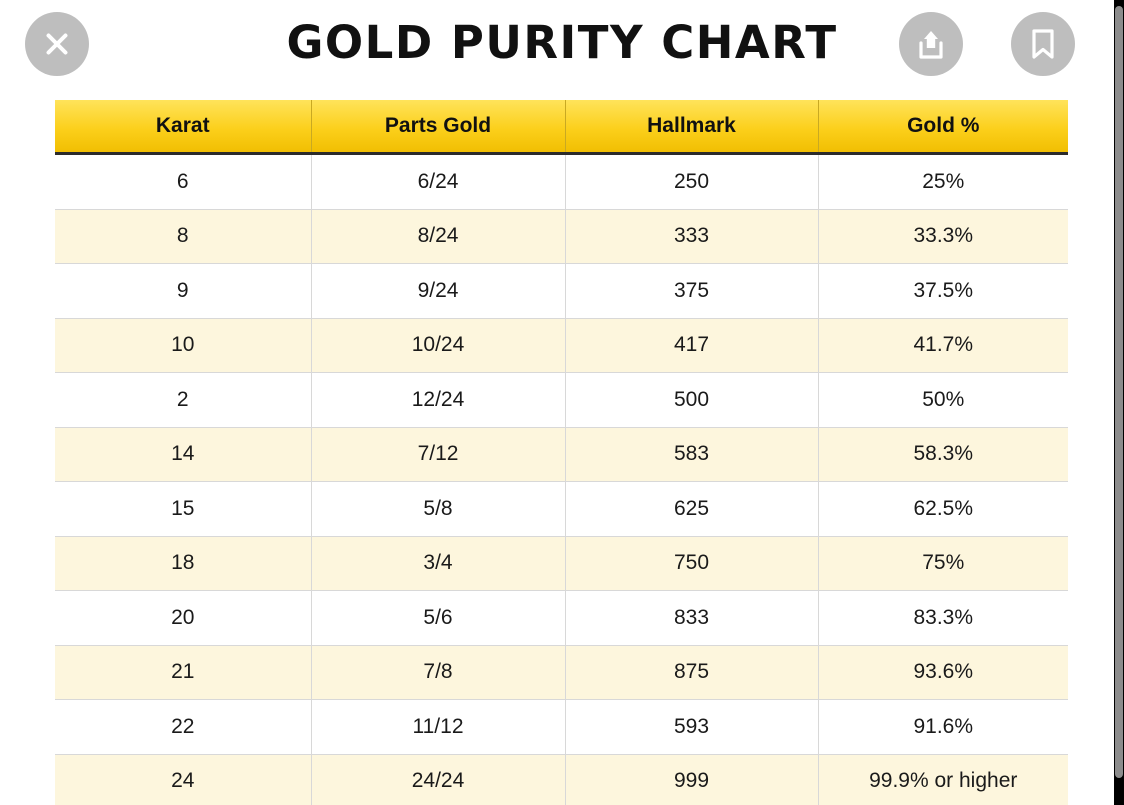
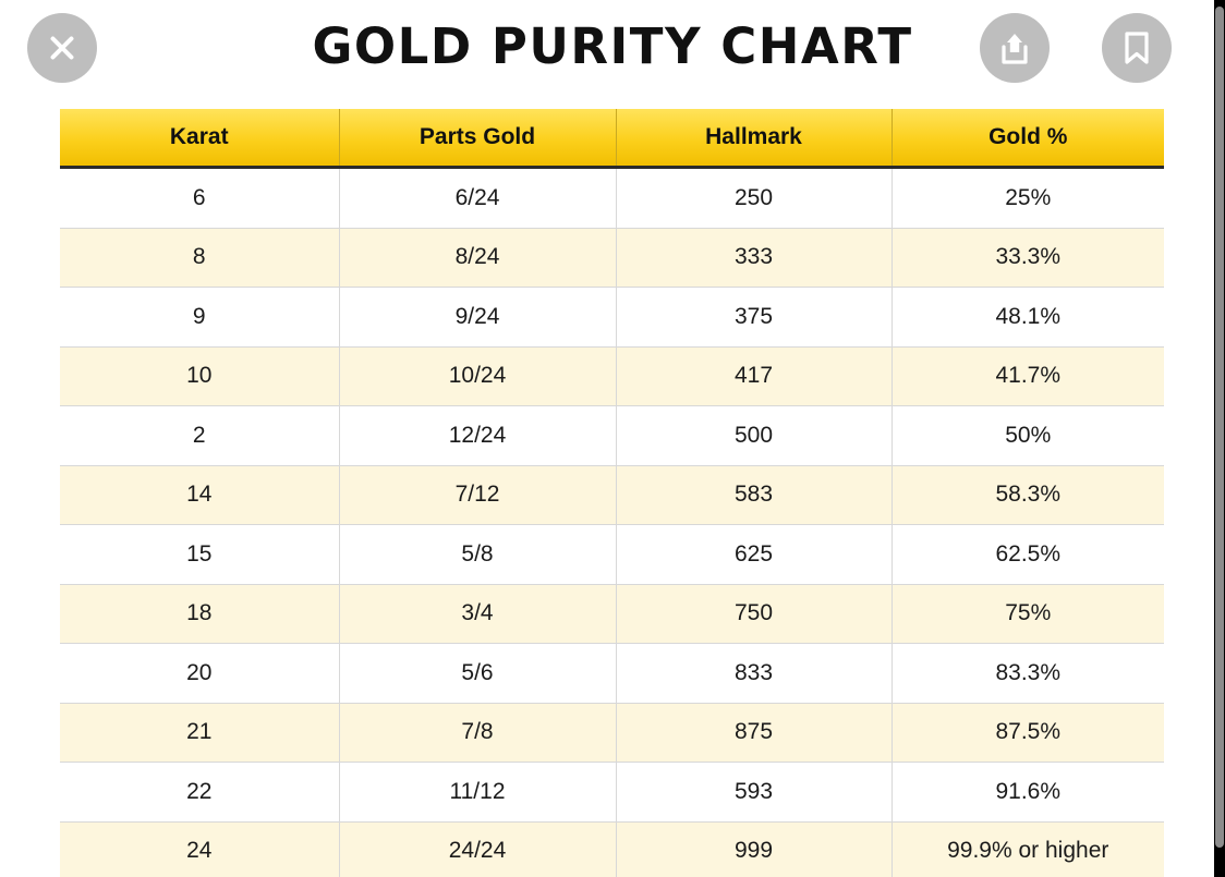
  GOLD PURITY CHART
  Karat	Parts Gold	Hallmark	Gold %
  6	6/24	250	25%
  8	8/24	333	33.3%
- 9	9/24	375	37.5%
+ 9	9/24	375	48.1%
  10	10/24	417	41.7%
  2	12/24	500	50%
  14	7/12	583	58.3%
  15	5/8	625	62.5%
  18	3/4	750	75%
  20	5/6	833	83.3%
- 21	7/8	875	93.6%
+ 21	7/8	875	87.5%
  22	11/12	593	91.6%
  24	24/24	999	99.9% or higher
